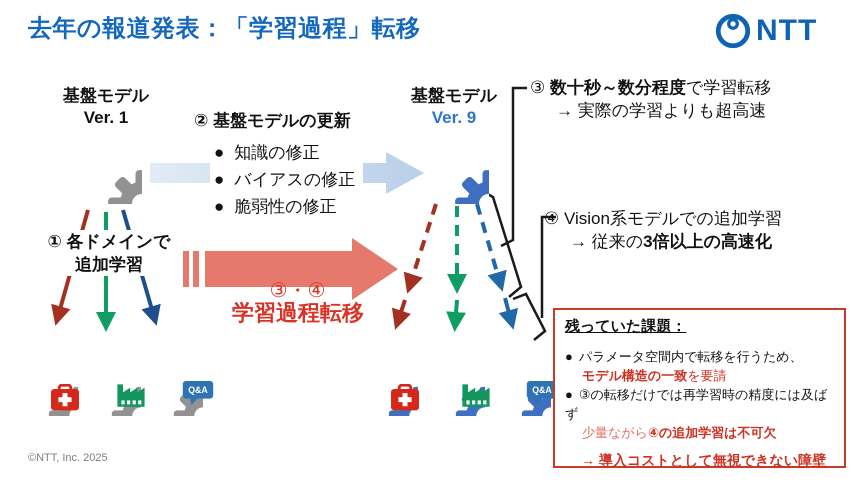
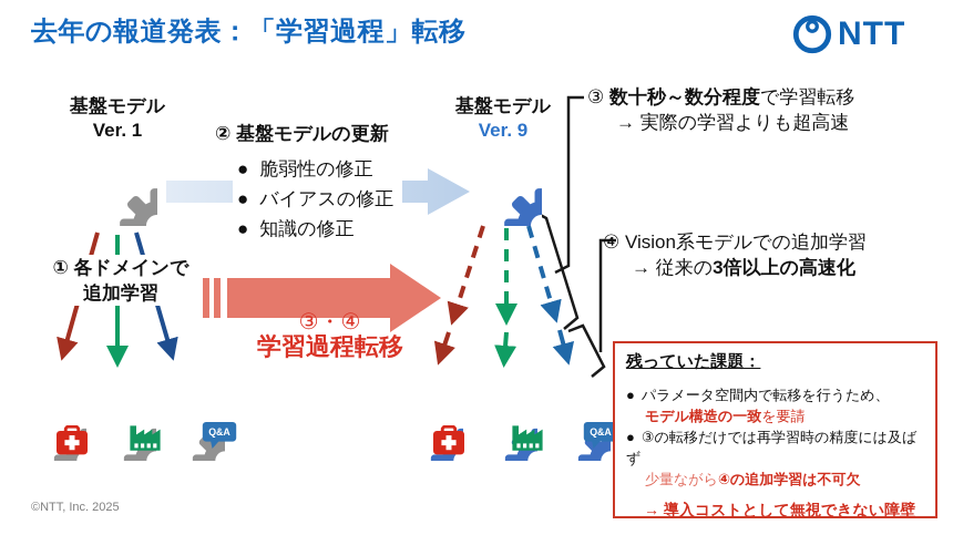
  去年の報道発表：「学習過程」転移
  NTT
  基盤モデル
  Ver. 1
  基盤モデル
  Ver. 9
  ② 基盤モデルの更新
- ● 知識の修正
+ ● 脆弱性の修正
  ● バイアスの修正
- ● 脆弱性の修正
+ ● 知識の修正
  ① 各ドメインで
  追加学習
  ③・④
  学習過程転移
  ③ 数十秒～数分程度で学習転移
  → 実際の学習よりも超高速
  ④ Vision系モデルでの追加学習
  → 従来の3倍以上の高速化
  Q&A
  Q&A
  残っていた課題：
  ● パラメータ空間内で転移を行うため、
  モデル構造の一致を要請
  ● ③の転移だけでは再学習時の精度には及ばず
  少量ながら④の追加学習は不可欠
  → 導入コストとして無視できない障壁
  ©NTT, Inc. 2025
